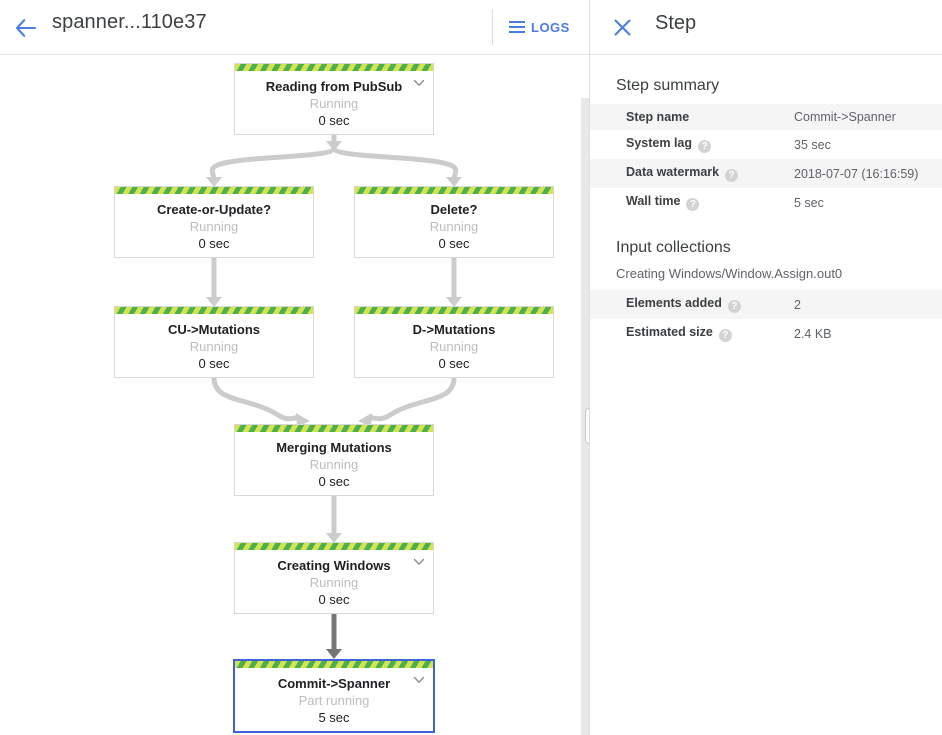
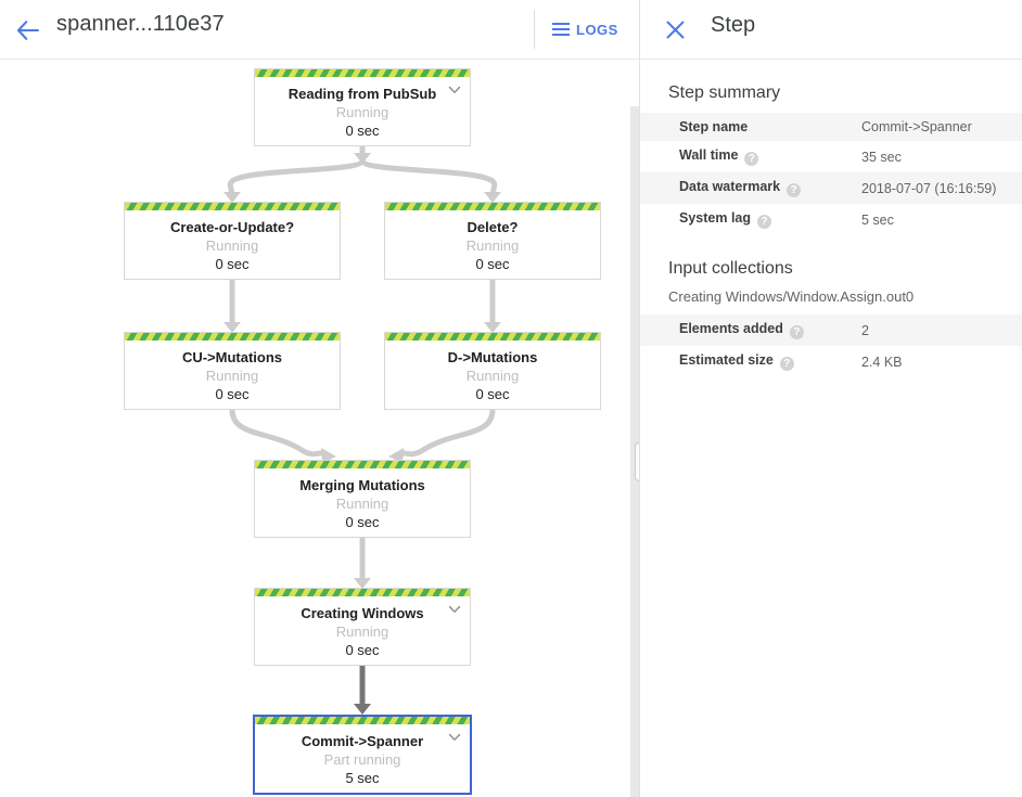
  spanner...110e37
  LOGS
  Reading from PubSub
  Running
  0 sec
  Create-or-Update?
  Running
  0 sec
  Delete?
  Running
  0 sec
  CU->Mutations
  Running
  0 sec
  D->Mutations
  Running
  0 sec
  Merging Mutations
  Running
  0 sec
  Creating Windows
  Running
  0 sec
  Commit->Spanner
  Part running
  5 sec
  Step
  Step summary
  Step name	Commit->Spanner
- System lag ?	35 sec
+ Wall time ?	35 sec
  Data watermark ?	2018-07-07 (16:16:59)
- Wall time ?	5 sec
+ System lag ?	5 sec
  Input collections
  Creating Windows/Window.Assign.out0
  Elements added ?	2
  Estimated size ?	2.4 KB
